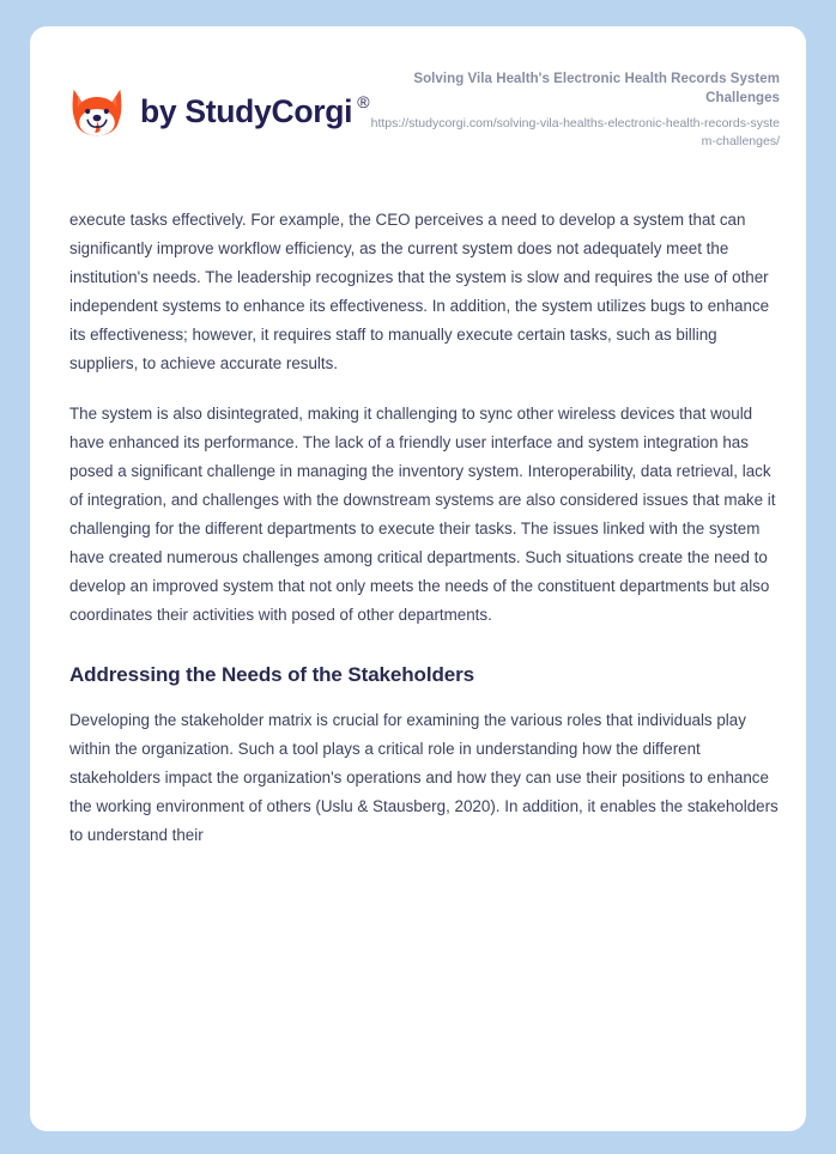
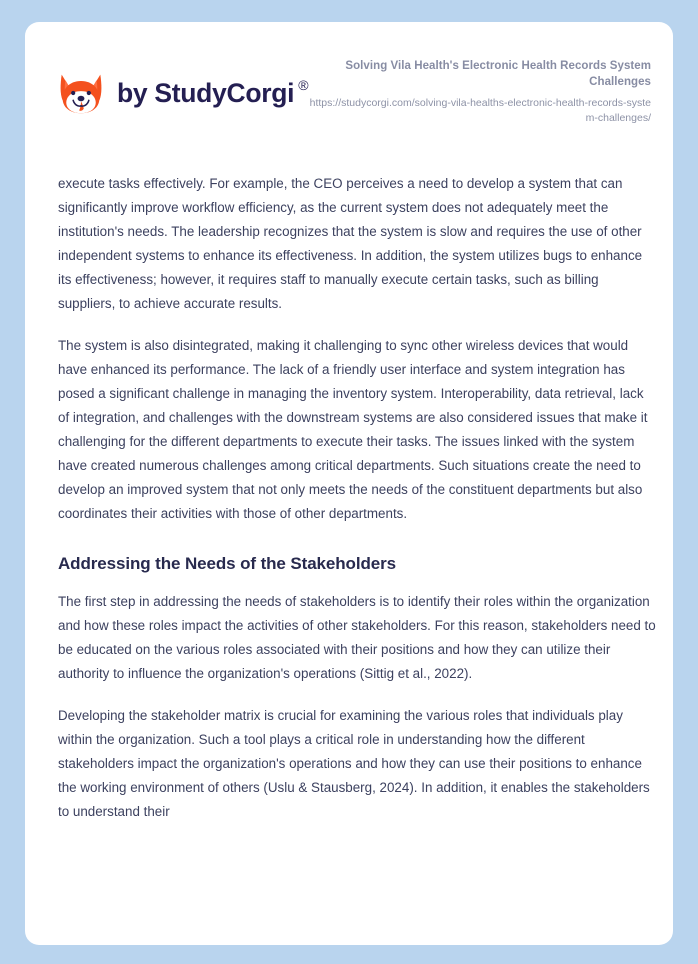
  by StudyCorgi
  ®
  Solving Vila Health's Electronic Health Records System Challenges
  https://studycorgi.com/solving-vila-healths-electronic-health-records-system-challenges/
  execute tasks effectively. For example, the CEO perceives a need to develop a system that can significantly improve workflow efficiency, as the current system does not adequately meet the institution's needs. The leadership recognizes that the system is slow and requires the use of other independent systems to enhance its effectiveness. In addition, the system utilizes bugs to enhance its effectiveness; however, it requires staff to manually execute certain tasks, such as billing suppliers, to achieve accurate results.
- The system is also disintegrated, making it challenging to sync other wireless devices that would have enhanced its performance. The lack of a friendly user interface and system integration has posed a significant challenge in managing the inventory system. Interoperability, data retrieval, lack of integration, and challenges with the downstream systems are also considered issues that make it challenging for the different departments to execute their tasks. The issues linked with the system have created numerous challenges among critical departments. Such situations create the need to develop an improved system that not only meets the needs of the constituent departments but also coordinates their activities with posed of other departments.
+ The system is also disintegrated, making it challenging to sync other wireless devices that would have enhanced its performance. The lack of a friendly user interface and system integration has posed a significant challenge in managing the inventory system. Interoperability, data retrieval, lack of integration, and challenges with the downstream systems are also considered issues that make it challenging for the different departments to execute their tasks. The issues linked with the system have created numerous challenges among critical departments. Such situations create the need to develop an improved system that not only meets the needs of the constituent departments but also coordinates their activities with those of other departments.
  Addressing the Needs of the Stakeholders
+ The first step in addressing the needs of stakeholders is to identify their roles within the organization and how these roles impact the activities of other stakeholders. For this reason, stakeholders need to be educated on the various roles associated with their positions and how they can utilize their authority to influence the organization's operations (Sittig et al., 2022).
- Developing the stakeholder matrix is crucial for examining the various roles that individuals play within the organization. Such a tool plays a critical role in understanding how the different stakeholders impact the organization's operations and how they can use their positions to enhance the working environment of others (Uslu & Stausberg, 2020). In addition, it enables the stakeholders to understand their
+ Developing the stakeholder matrix is crucial for examining the various roles that individuals play within the organization. Such a tool plays a critical role in understanding how the different stakeholders impact the organization's operations and how they can use their positions to enhance the working environment of others (Uslu & Stausberg, 2024). In addition, it enables the stakeholders to understand their
